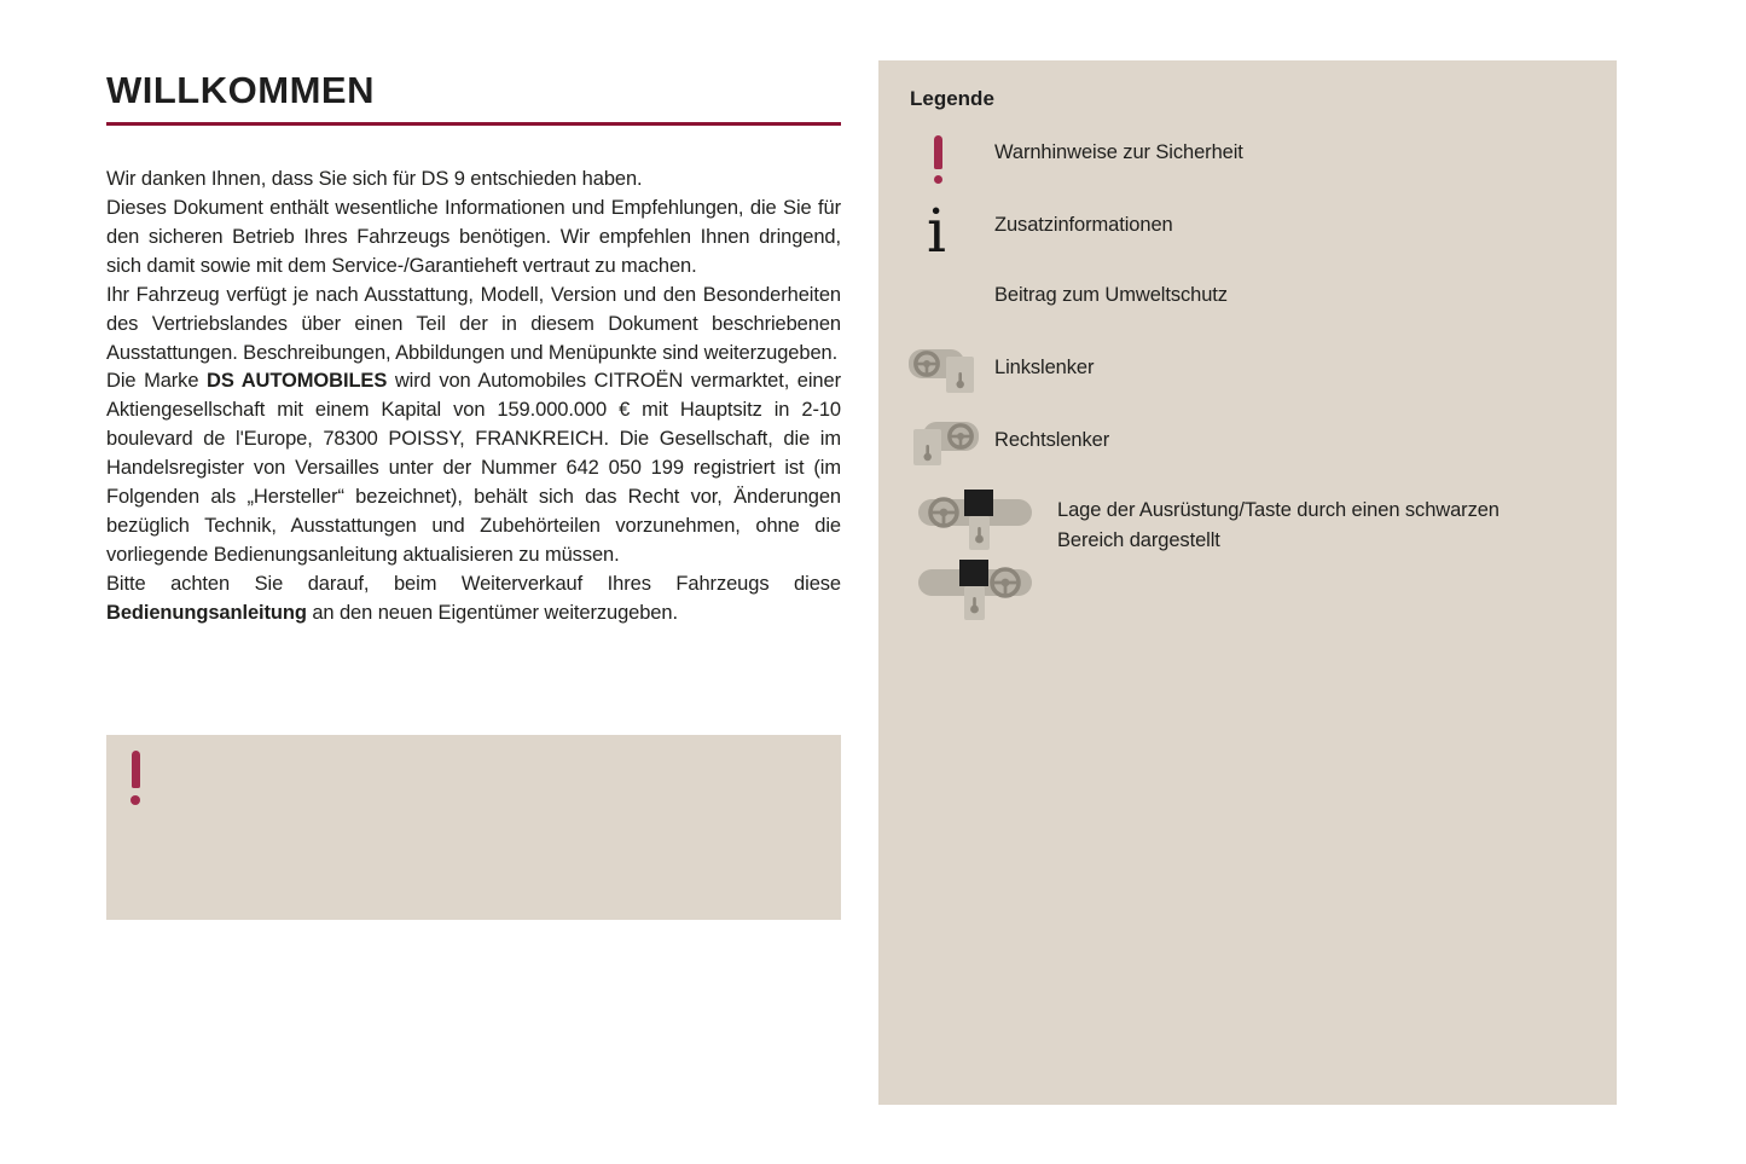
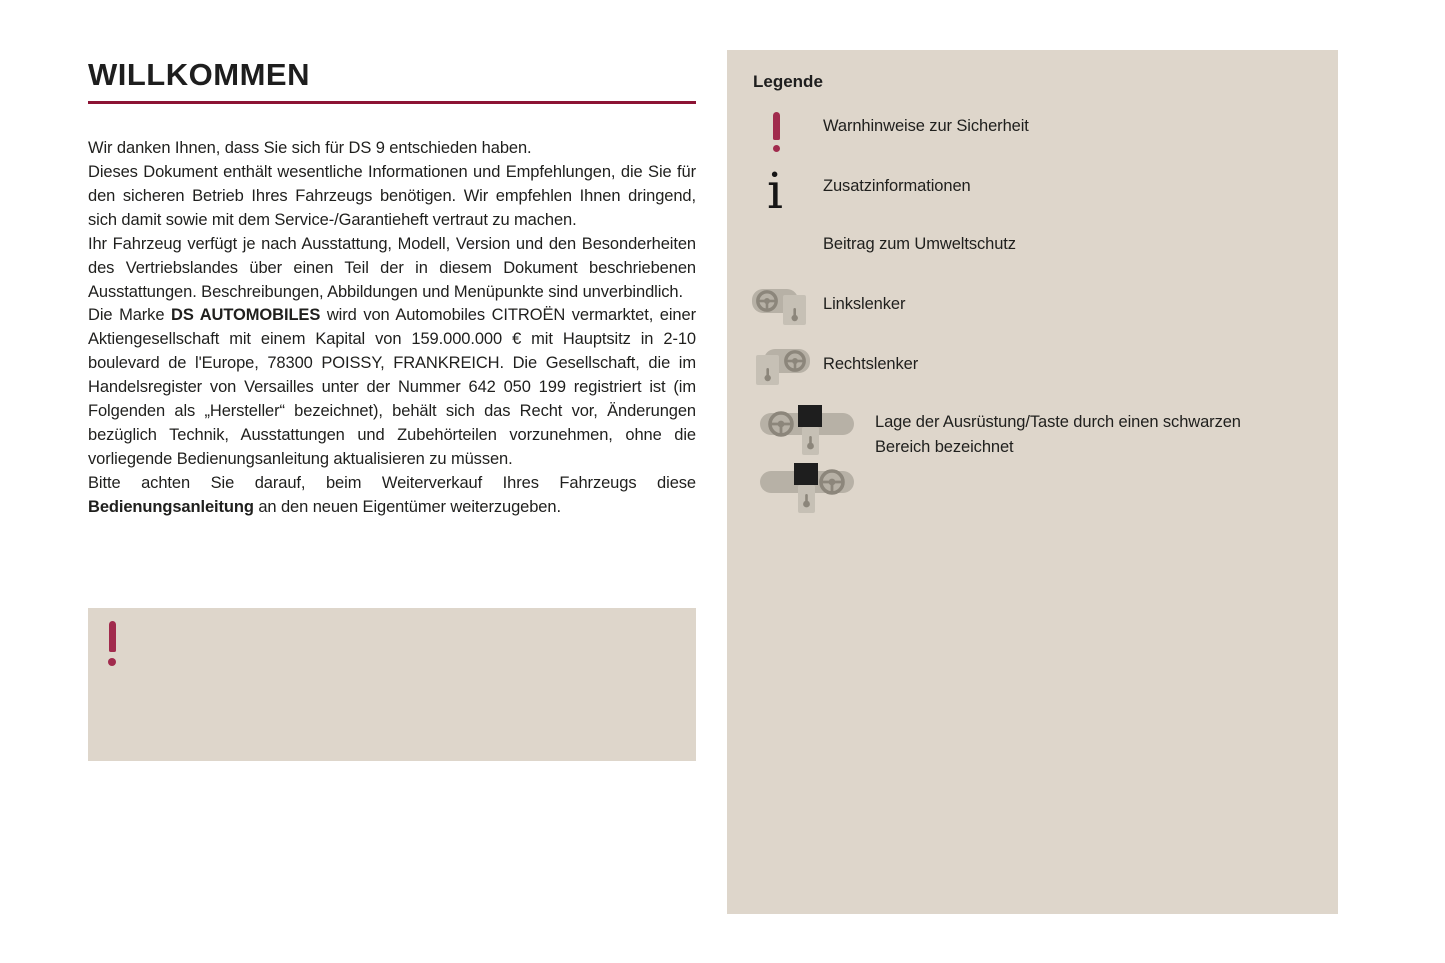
  WILLKOMMEN
  Wir danken Ihnen, dass Sie sich für DS 9 entschieden haben.
  Dieses Dokument enthält wesentliche Informationen und Empfehlungen, die Sie für den sicheren Betrieb Ihres Fahrzeugs benötigen. Wir empfehlen Ihnen dringend, sich damit sowie mit dem Service-/Garantieheft vertraut zu machen.
- Ihr Fahrzeug verfügt je nach Ausstattung, Modell, Version und den Besonderheiten des Vertriebslandes über einen Teil der in diesem Dokument beschriebenen Ausstattungen. Beschreibungen, Abbildungen und Menüpunkte sind weiterzugeben.
+ Ihr Fahrzeug verfügt je nach Ausstattung, Modell, Version und den Besonderheiten des Vertriebslandes über einen Teil der in diesem Dokument beschriebenen Ausstattungen. Beschreibungen, Abbildungen und Menüpunkte sind unverbindlich.
  Die Marke DS AUTOMOBILES wird von Automobiles CITROËN vermarktet, einer Aktiengesellschaft mit einem Kapital von 159.000.000 € mit Hauptsitz in 2-10 boulevard de l'Europe, 78300 POISSY, FRANKREICH. Die Gesellschaft, die im Handelsregister von Versailles unter der Nummer 642 050 199 registriert ist (im Folgenden als „Hersteller“ bezeichnet), behält sich das Recht vor, Änderungen bezüglich Technik, Ausstattungen und Zubehörteilen vorzunehmen, ohne die vorliegende Bedienungsanleitung aktualisieren zu müssen.
  Bitte achten Sie darauf, beim Weiterverkauf Ihres Fahrzeugs diese Bedienungsanleitung an den neuen Eigentümer weiterzugeben.
  Legende
  Warnhinweise zur Sicherheit
  i
  Zusatzinformationen
  Beitrag zum Umweltschutz
  Linkslenker
  Rechtslenker
- Lage der Ausrüstung/Taste durch einen schwarzen Bereich dargestellt
+ Lage der Ausrüstung/Taste durch einen schwarzen Bereich bezeichnet
